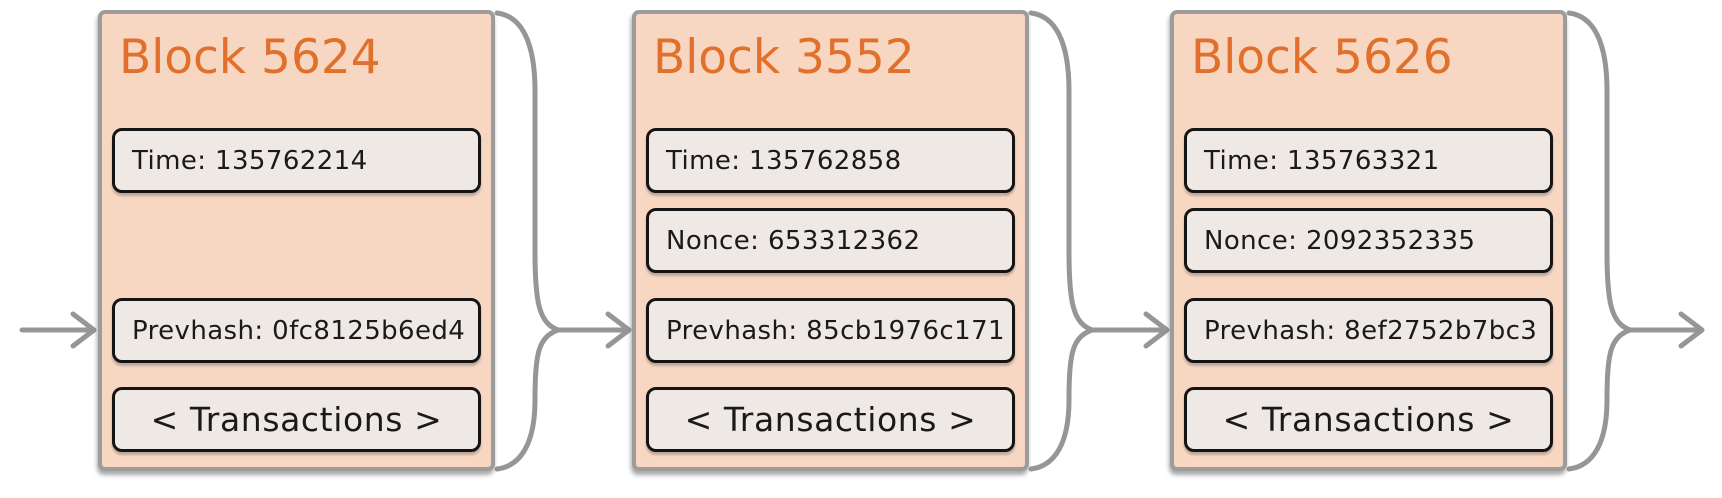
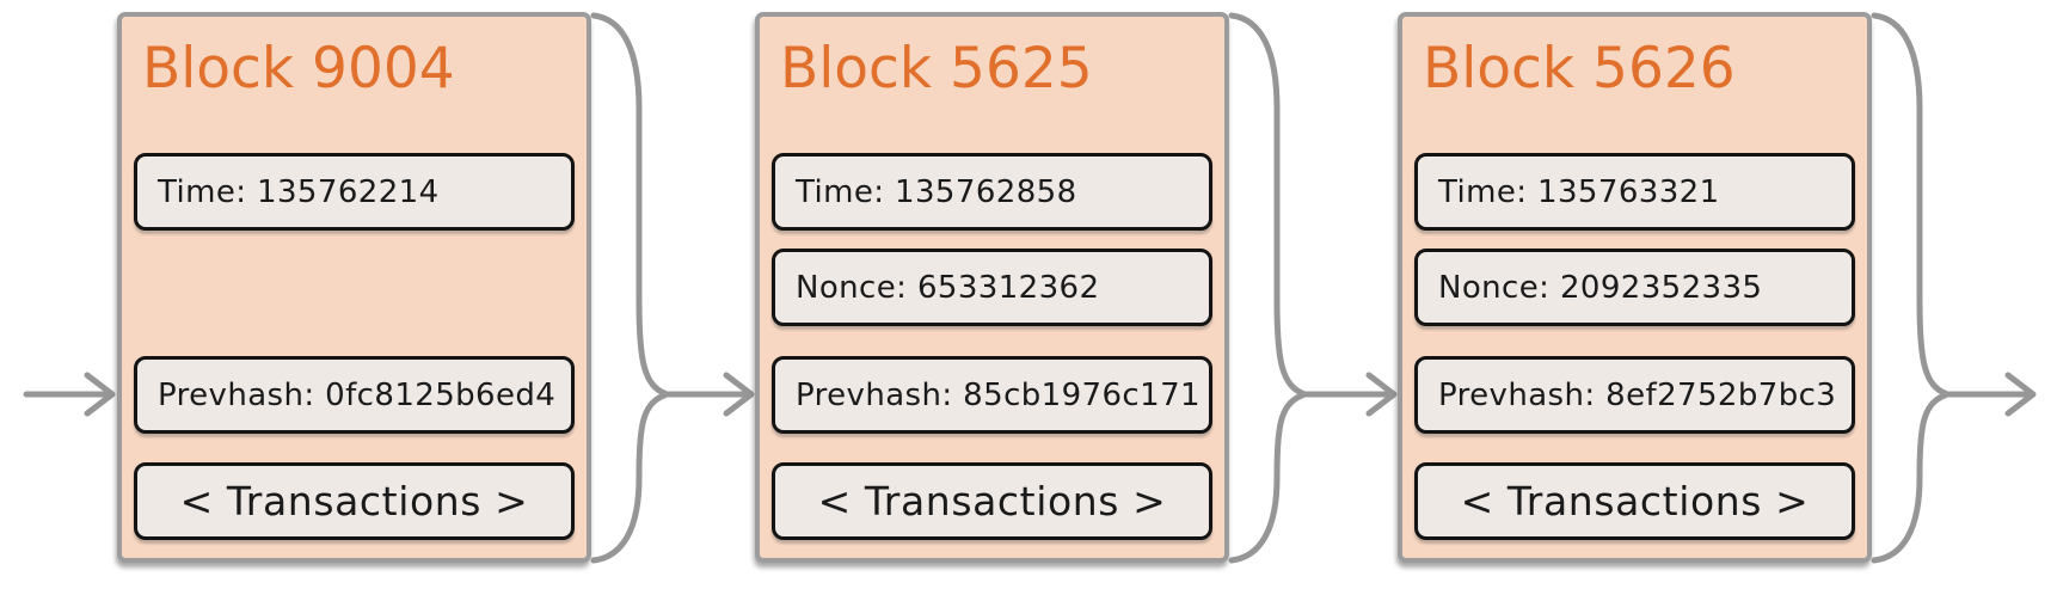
- Block 5624
+ Block 9004
  Time: 135762214
  Prevhash: 0fc8125b6ed4
  < Transactions >
- Block 3552
+ Block 5625
  Time: 135762858
  Nonce: 653312362
  Prevhash: 85cb1976c171
  < Transactions >
  Block 5626
  Time: 135763321
  Nonce: 2092352335
  Prevhash: 8ef2752b7bc3
  < Transactions >
